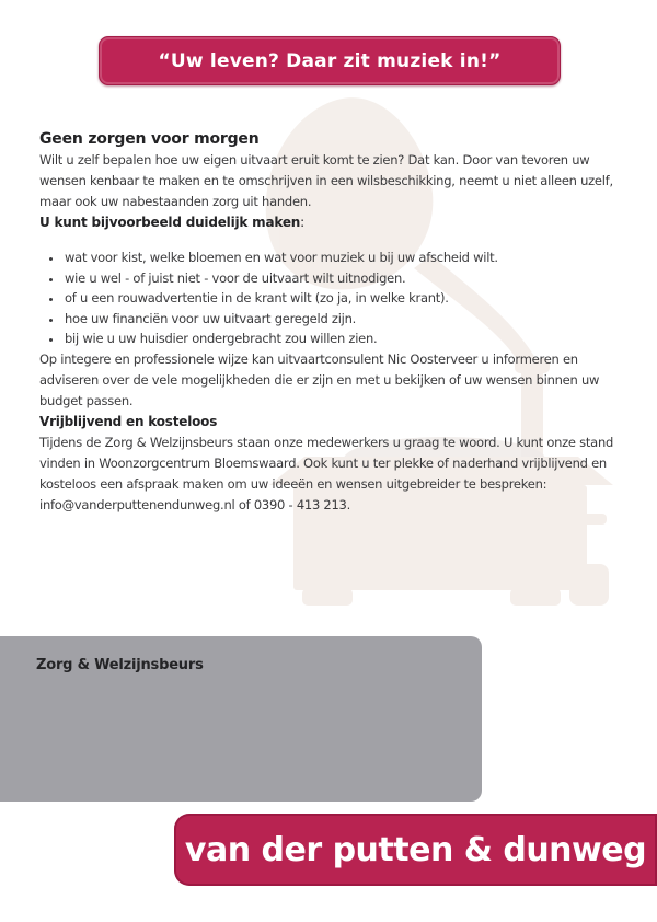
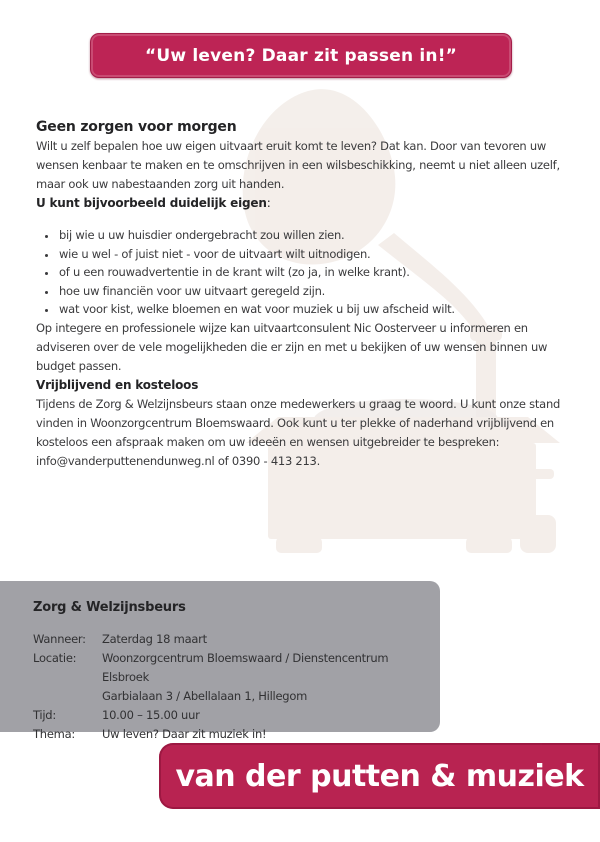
- “Uw leven? Daar zit muziek in!”
+ “Uw leven? Daar zit passen in!”
  Geen zorgen voor morgen
- Wilt u zelf bepalen hoe uw eigen uitvaart eruit komt te zien? Dat kan. Door van tevoren uw wensen kenbaar te maken en te omschrijven in een wilsbeschikking, neemt u niet alleen uzelf, maar ook uw nabestaanden zorg uit handen.
+ Wilt u zelf bepalen hoe uw eigen uitvaart eruit komt te leven? Dat kan. Door van tevoren uw wensen kenbaar te maken en te omschrijven in een wilsbeschikking, neemt u niet alleen uzelf, maar ook uw nabestaanden zorg uit handen.
- U kunt bijvoorbeeld duidelijk maken:
+ U kunt bijvoorbeeld duidelijk eigen:
- wat voor kist, welke bloemen en wat voor muziek u bij uw afscheid wilt.
+ bij wie u uw huisdier ondergebracht zou willen zien.
  wie u wel - of juist niet - voor de uitvaart wilt uitnodigen.
  of u een rouwadvertentie in de krant wilt (zo ja, in welke krant).
  hoe uw financiën voor uw uitvaart geregeld zijn.
- bij wie u uw huisdier ondergebracht zou willen zien.
+ wat voor kist, welke bloemen en wat voor muziek u bij uw afscheid wilt.
  Op integere en professionele wijze kan uitvaartconsulent Nic Oosterveer u informeren en adviseren over de vele mogelijkheden die er zijn en met u bekijken of uw wensen binnen uw budget passen.
  Vrijblijvend en kosteloos
  Tijdens de Zorg & Welzijnsbeurs staan onze medewerkers u graag te woord. U kunt onze stand vinden in Woonzorgcentrum Bloemswaard. Ook kunt u ter plekke of naderhand vrijblijvend en kosteloos een afspraak maken om uw ideeën en wensen uitgebreider te bespreken: info@vanderputtenendunweg.nl of 0390 - 413 213.
  Zorg & Welzijnsbeurs
+ Wanneer:
+ Zaterdag 18 maart
+ Locatie:
+ Woonzorgcentrum Bloemswaard / Dienstencentrum Elsbroek
+ Garbialaan 3 / Abellalaan 1, Hillegom
+ Tijd:
+ 10.00 – 15.00 uur
+ Thema:
+ Uw leven? Daar zit muziek in!
- van der putten & dunweg
+ van der putten & muziek
